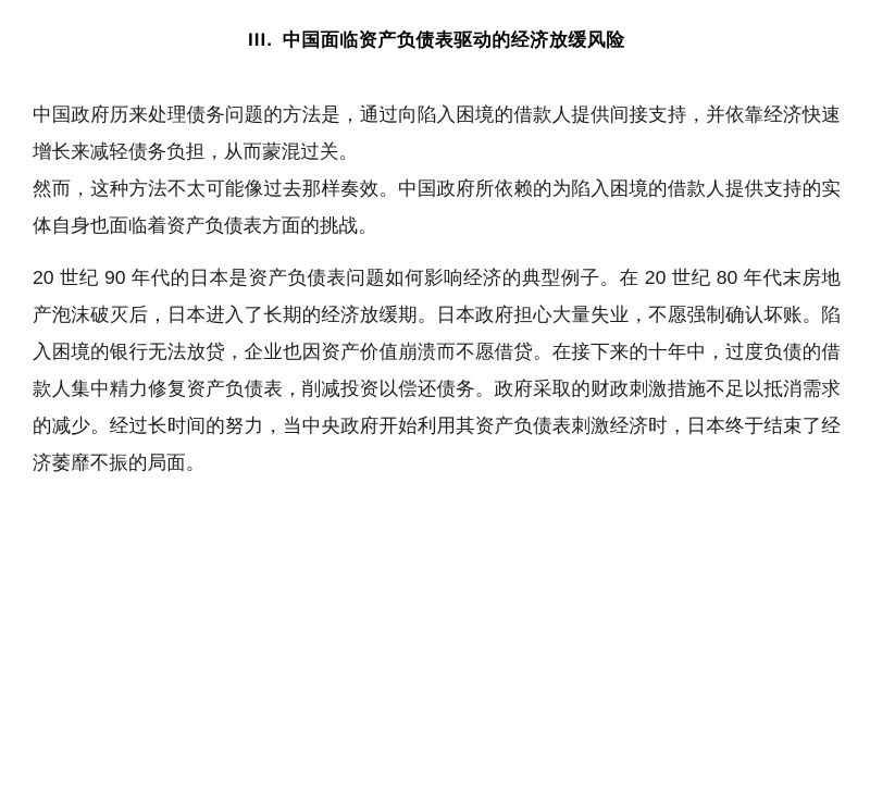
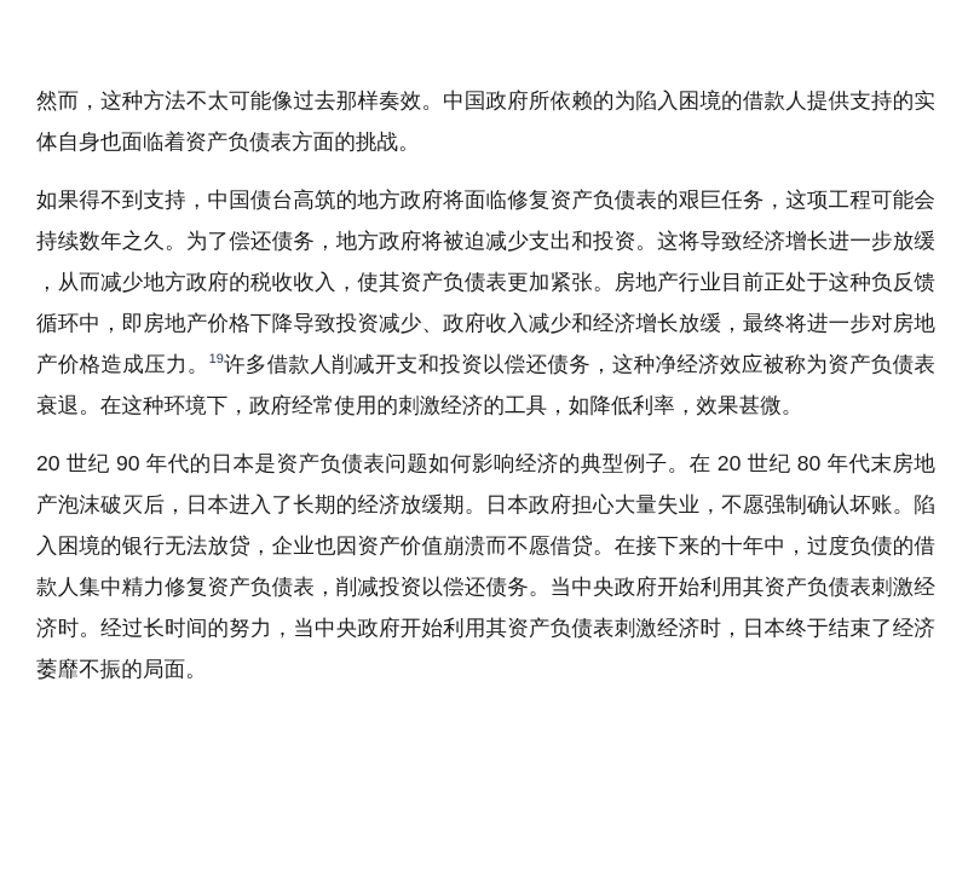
- III. 中国面临资产负债表驱动的经济放缓风险
- 中国政府历来处理债务问题的方法是，通过向陷入困境的借款人提供间接支持，并依靠经济快速增长来减轻债务负担，从而蒙混过关。
  然而，这种方法不太可能像过去那样奏效。中国政府所依赖的为陷入困境的借款人提供支持的实体自身也面临着资产负债表方面的挑战。
+ 如果得不到支持，中国债台高筑的地方政府将面临修复资产负债表的艰巨任务，这项工程可能会持续数年之久。为了偿还债务，地方政府将被迫减少支出和投资。这将导致经济增长进一步放缓，从而减少地方政府的税收收入，使其资产负债表更加紧张。房地产行业目前正处于这种负反馈循环中，即房地产价格下降导致投资减少、政府收入减少和经济增长放缓，最终将进一步对房地产价格造成压力。19许多借款人削减开支和投资以偿还债务，这种净经济效应被称为资产负债表衰退。在这种环境下，政府经常使用的刺激经济的工具，如降低利率，效果甚微。
- 20 世纪 90 年代的日本是资产负债表问题如何影响经济的典型例子。在 20 世纪 80 年代末房地产泡沫破灭后，日本进入了长期的经济放缓期。日本政府担心大量失业，不愿强制确认坏账。陷入困境的银行无法放贷，企业也因资产价值崩溃而不愿借贷。在接下来的十年中，过度负债的借款人集中精力修复资产负债表，削减投资以偿还债务。政府采取的财政刺激措施不足以抵消需求的减少。经过长时间的努力，当中央政府开始利用其资产负债表刺激经济时，日本终于结束了经济萎靡不振的局面。
+ 20 世纪 90 年代的日本是资产负债表问题如何影响经济的典型例子。在 20 世纪 80 年代末房地产泡沫破灭后，日本进入了长期的经济放缓期。日本政府担心大量失业，不愿强制确认坏账。陷入困境的银行无法放贷，企业也因资产价值崩溃而不愿借贷。在接下来的十年中，过度负债的借款人集中精力修复资产负债表，削减投资以偿还债务。当中央政府开始利用其资产负债表刺激经济时。经过长时间的努力，当中央政府开始利用其资产负债表刺激经济时，日本终于结束了经济萎靡不振的局面。
